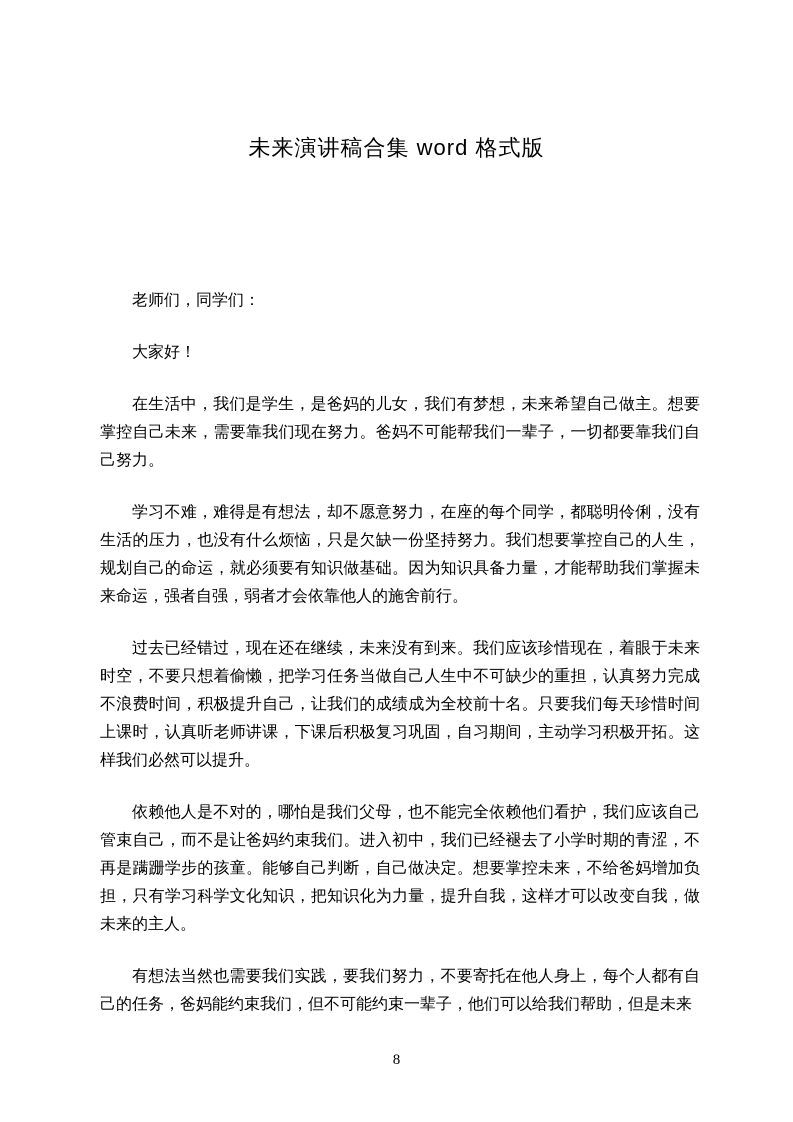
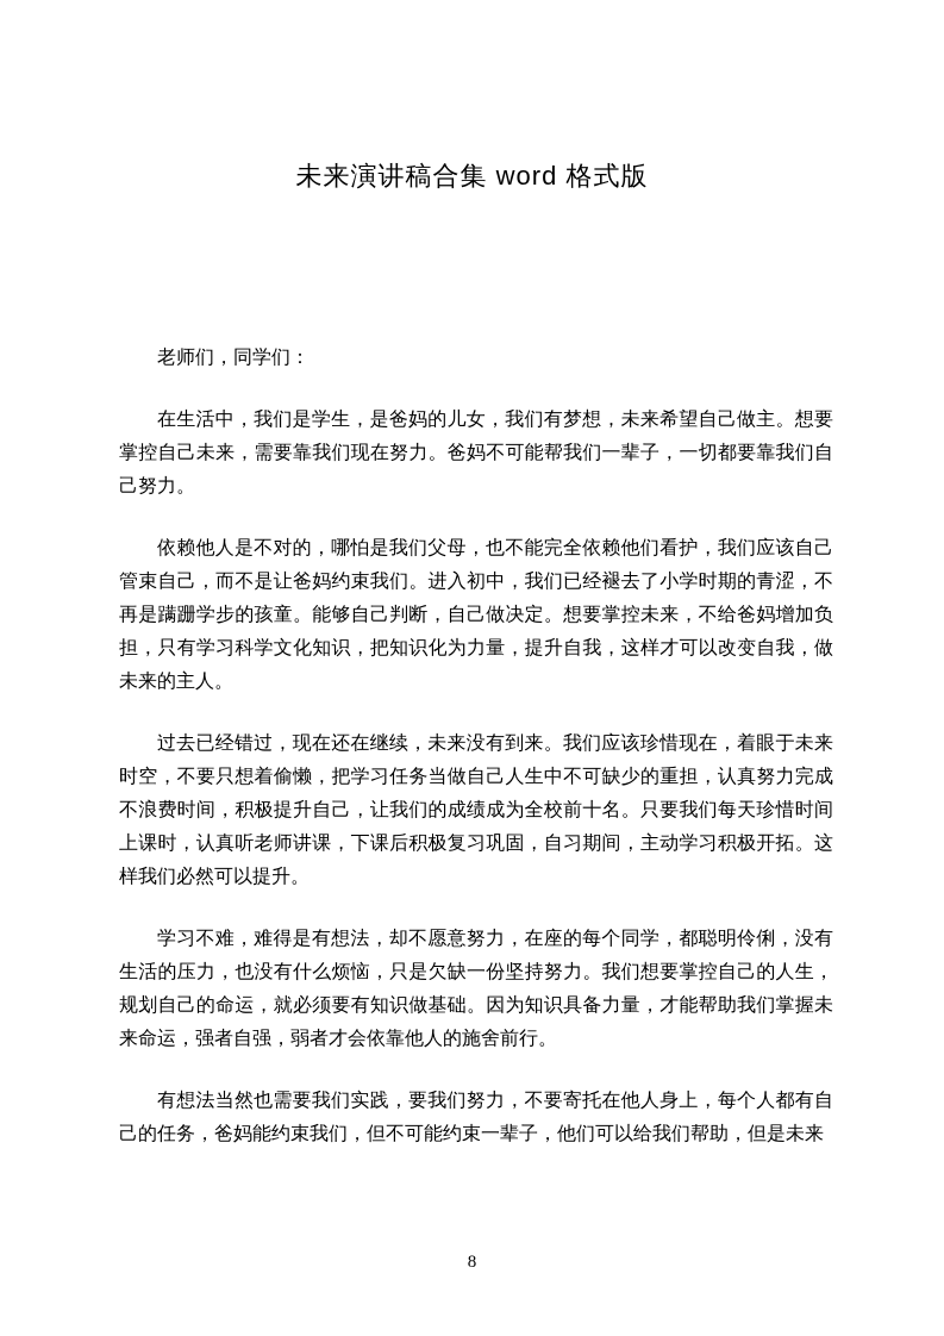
  未来演讲稿合集 word 格式版
  老师们，同学们：
- 大家好！
  在生活中，我们是学生，是爸妈的儿女，我们有梦想，未来希望自己做主。想要掌控自己未来，需要靠我们现在努力。爸妈不可能帮我们一辈子，一切都要靠我们自己努力。
- 学习不难，难得是有想法，却不愿意努力，在座的每个同学，都聪明伶俐，没有生活的压力，也没有什么烦恼，只是欠缺一份坚持努力。我们想要掌控自己的人生，规划自己的命运，就必须要有知识做基础。因为知识具备力量，才能帮助我们掌握未来命运，强者自强，弱者才会依靠他人的施舍前行。
+ 依赖他人是不对的，哪怕是我们父母，也不能完全依赖他们看护，我们应该自己管束自己，而不是让爸妈约束我们。进入初中，我们已经褪去了小学时期的青涩，不再是蹒跚学步的孩童。能够自己判断，自己做决定。想要掌控未来，不给爸妈增加负担，只有学习科学文化知识，把知识化为力量，提升自我，这样才可以改变自我，做未来的主人。
  过去已经错过，现在还在继续，未来没有到来。我们应该珍惜现在，着眼于未来时空，不要只想着偷懒，把学习任务当做自己人生中不可缺少的重担，认真努力完成不浪费时间，积极提升自己，让我们的成绩成为全校前十名。只要我们每天珍惜时间上课时，认真听老师讲课，下课后积极复习巩固，自习期间，主动学习积极开拓。这样我们必然可以提升。
- 依赖他人是不对的，哪怕是我们父母，也不能完全依赖他们看护，我们应该自己管束自己，而不是让爸妈约束我们。进入初中，我们已经褪去了小学时期的青涩，不再是蹒跚学步的孩童。能够自己判断，自己做决定。想要掌控未来，不给爸妈增加负担，只有学习科学文化知识，把知识化为力量，提升自我，这样才可以改变自我，做未来的主人。
+ 学习不难，难得是有想法，却不愿意努力，在座的每个同学，都聪明伶俐，没有生活的压力，也没有什么烦恼，只是欠缺一份坚持努力。我们想要掌控自己的人生，规划自己的命运，就必须要有知识做基础。因为知识具备力量，才能帮助我们掌握未来命运，强者自强，弱者才会依靠他人的施舍前行。
  有想法当然也需要我们实践，要我们努力，不要寄托在他人身上，每个人都有自己的任务，爸妈能约束我们，但不可能约束一辈子，他们可以给我们帮助，但是未来
  8
